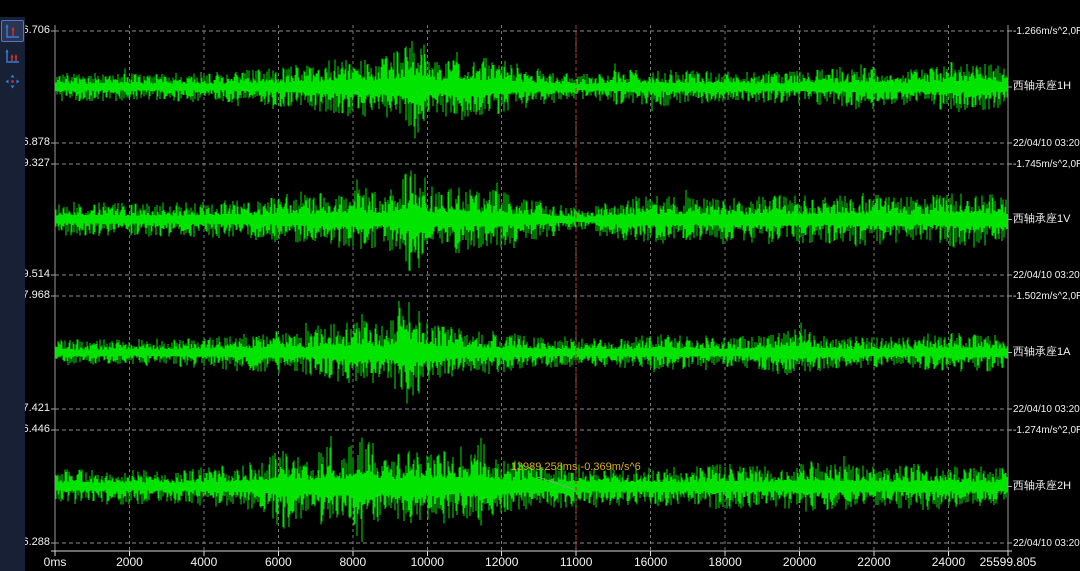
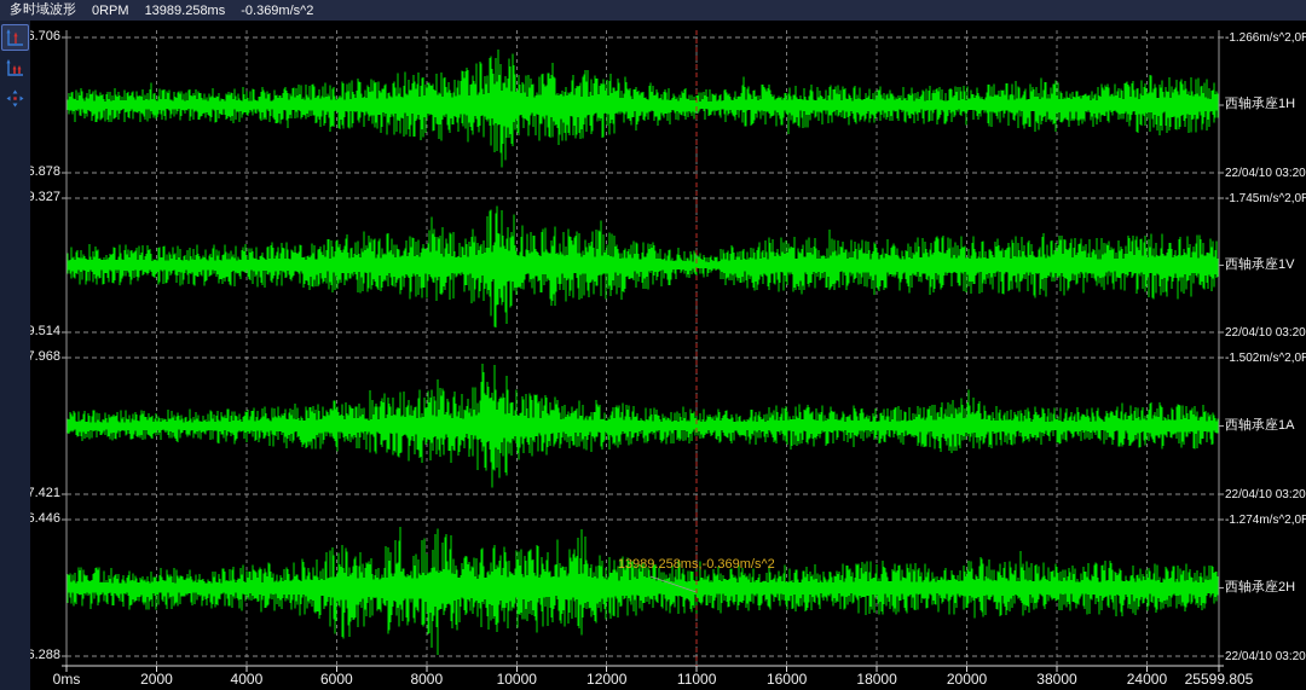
  6.706
  6.878
  -1.266m/s^2,0
  西轴承座1H
  22/04/10 03:20
  9.327
  9.514
  -1.745m/s^2,0
  西轴承座1V
  22/04/10 03:20
  7.968
  7.421
  -1.502m/s^2,0
  西轴承座1A
  22/04/10 03:20
  6.446
  6.288
  -1.274m/s^2,0
  西轴承座2H
  22/04/10 03:20
  0ms
  2000
  4000
  6000
  8000
  10000
  12000
  11000
  16000
  18000
  20000
- 22000
+ 38000
  24000
  25599.805
- 13989.258ms,-0.369m/s^6
+ 13989.258ms,-0.369m/s^2
+ 多时域波形
+ 0RPM
+ 13989.258ms
+ -0.369m/s^2
